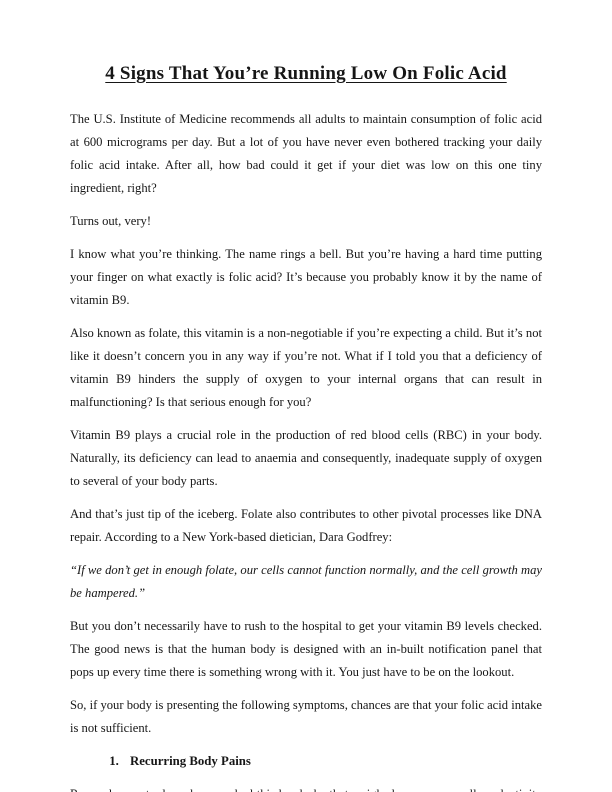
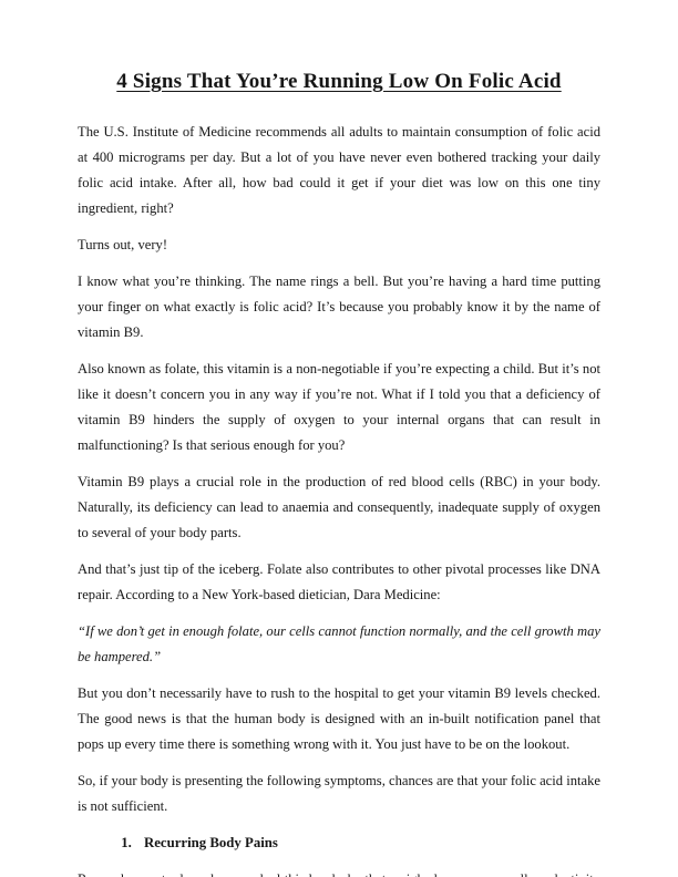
  4 Signs That You’re Running Low On Folic Acid
- The U.S. Institute of Medicine recommends all adults to maintain consumption of folic acid at 600 micrograms per day. But a lot of you have never even bothered tracking your daily folic acid intake. After all, how bad could it get if your diet was low on this one tiny ingredient, right?
+ The U.S. Institute of Medicine recommends all adults to maintain consumption of folic acid at 400 micrograms per day. But a lot of you have never even bothered tracking your daily folic acid intake. After all, how bad could it get if your diet was low on this one tiny ingredient, right?
  Turns out, very!
  I know what you’re thinking. The name rings a bell. But you’re having a hard time putting your finger on what exactly is folic acid? It’s because you probably know it by the name of vitamin B9.
  Also known as folate, this vitamin is a non-negotiable if you’re expecting a child. But it’s not like it doesn’t concern you in any way if you’re not. What if I told you that a deficiency of vitamin B9 hinders the supply of oxygen to your internal organs that can result in malfunctioning? Is that serious enough for you?
  Vitamin B9 plays a crucial role in the production of red blood cells (RBC) in your body. Naturally, its deficiency can lead to anaemia and consequently, inadequate supply of oxygen to several of your body parts.
- And that’s just tip of the iceberg. Folate also contributes to other pivotal processes like DNA repair. According to a New York-based dietician, Dara Godfrey:
+ And that’s just tip of the iceberg. Folate also contributes to other pivotal processes like DNA repair. According to a New York-based dietician, Dara Medicine:
  “If we don’t get in enough folate, our cells cannot function normally, and the cell growth may be hampered.”
  But you don’t necessarily have to rush to the hospital to get your vitamin B9 levels checked. The good news is that the human body is designed with an in-built notification panel that pops up every time there is something wrong with it. You just have to be on the lookout.
  So, if your body is presenting the following symptoms, chances are that your folic acid intake is not sufficient.
  Recurring Body Pains
